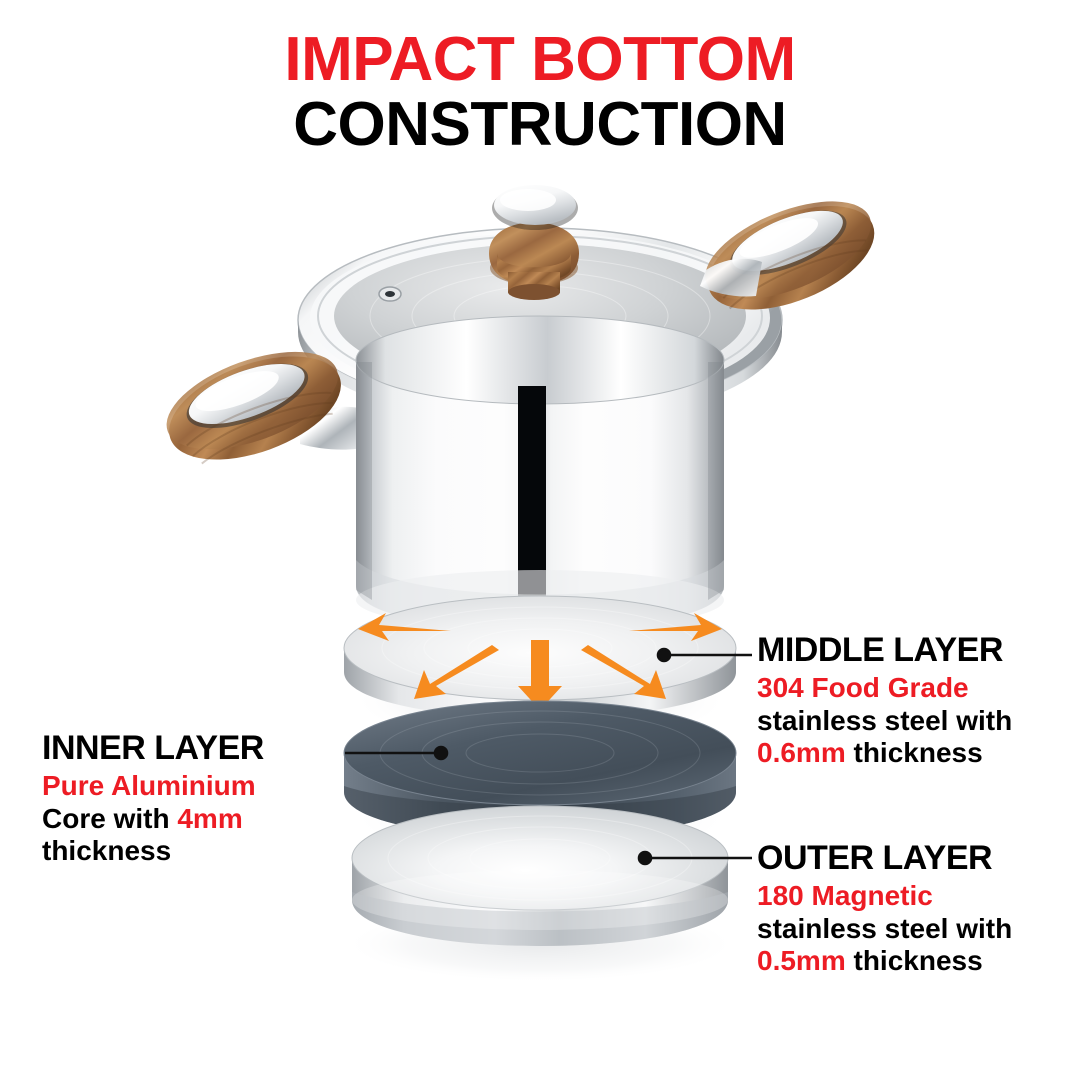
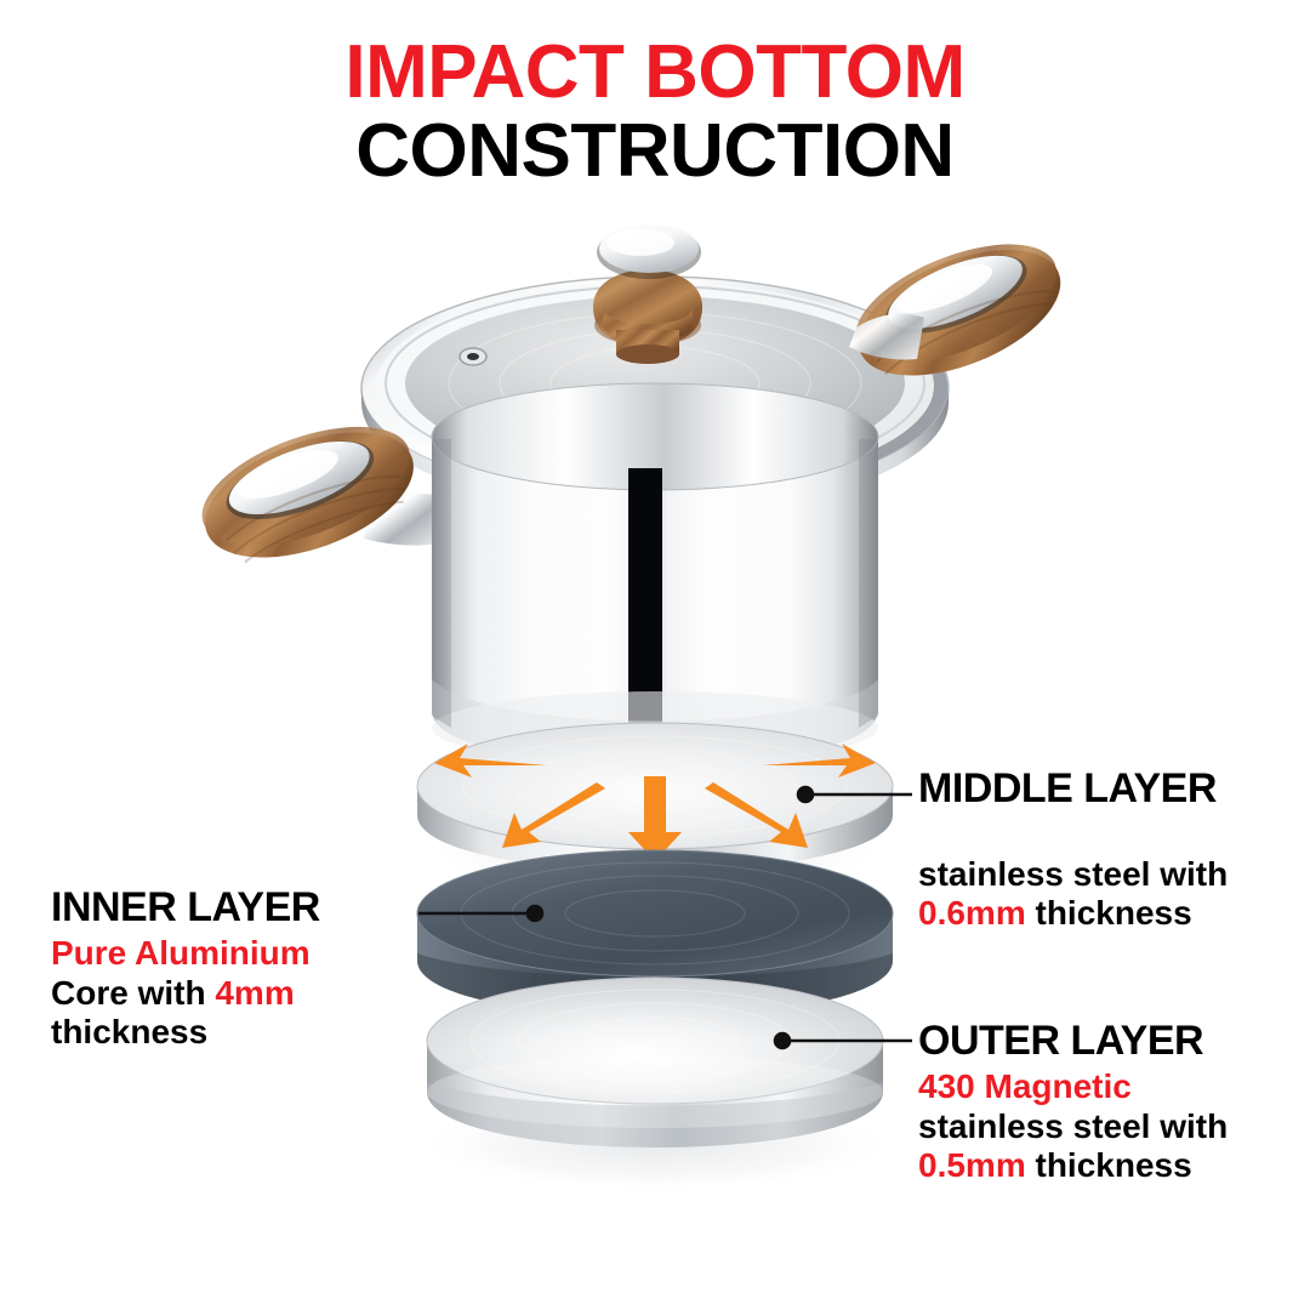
  IMPACT BOTTOM
  CONSTRUCTION
  MIDDLE LAYER
- 304 Food Grade
  stainless steel with
  0.6mm thickness
  OUTER LAYER
- 180 Magnetic
+ 430 Magnetic
  stainless steel with
  0.5mm thickness
  INNER LAYER
  Pure Aluminium
  Core with 4mm
  thickness
